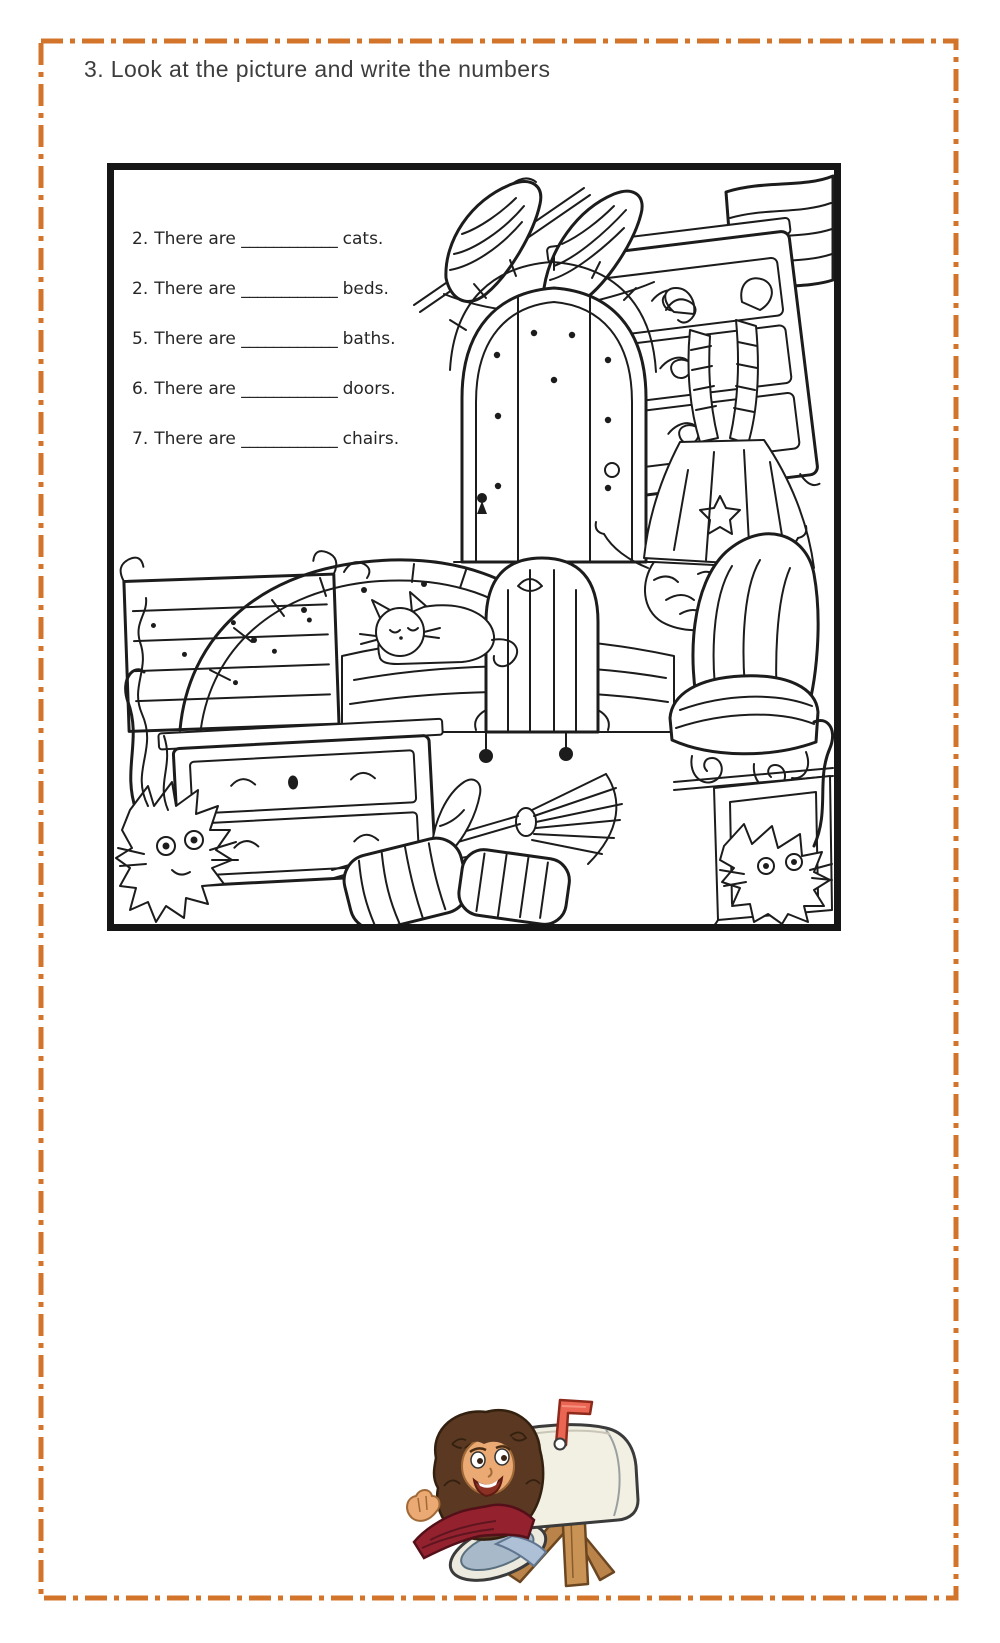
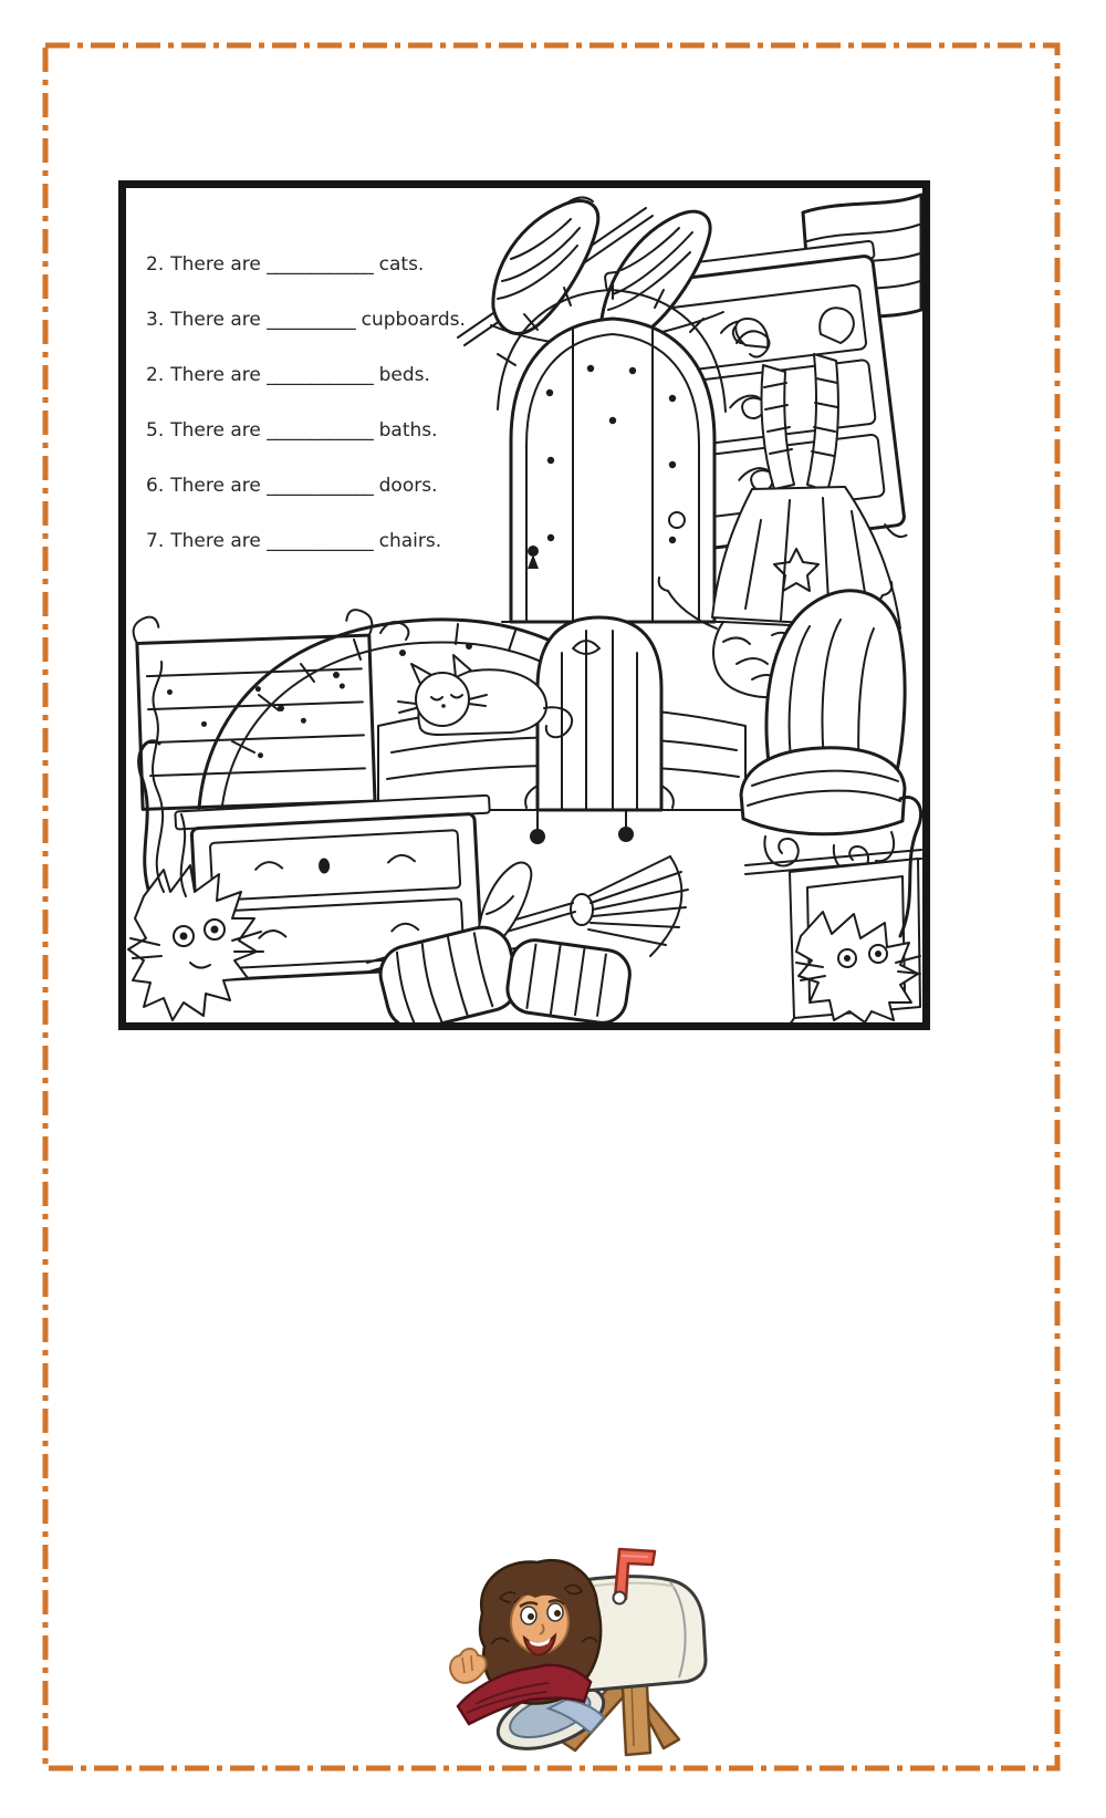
- 3. Look at the picture and write the numbers
  2. There are ____________ cats.
+ 3. There are __________ cupboards.
  2. There are ____________ beds.
  5. There are ____________ baths.
  6. There are ____________ doors.
  7. There are ____________ chairs.
